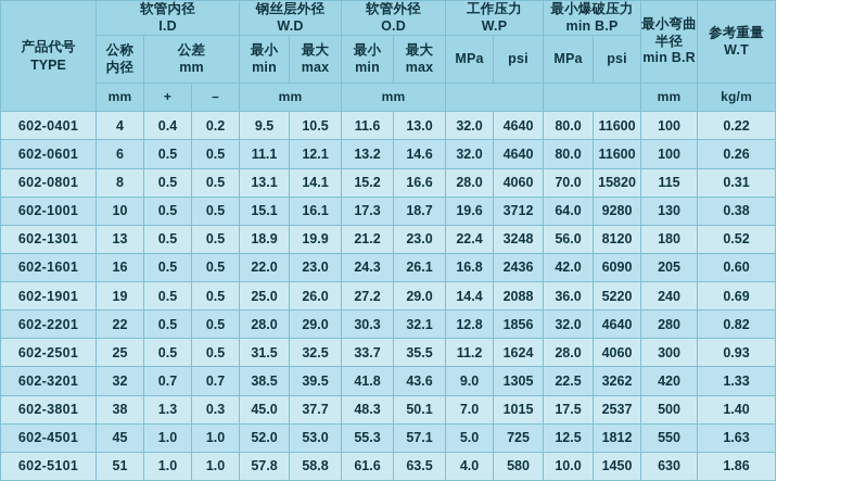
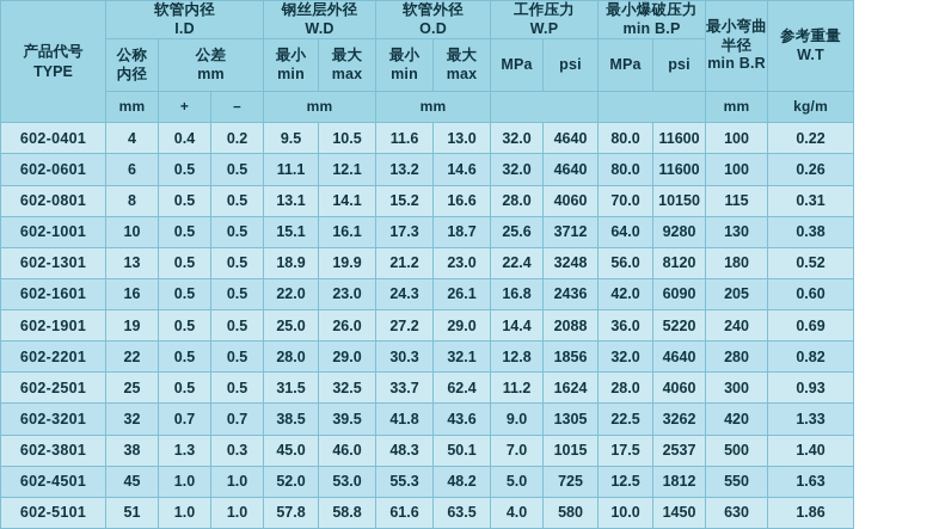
  产品代号 TYPE	软管内径 I.D	钢丝层外径 W.D	软管外径 O.D	工作压力 W.P	最小爆破压力 min B.P	最小弯曲半径 min B.R	参考重量 W.T
  公称 内径	公差 mm	最小 min	最大 max	最小 min	最大 max	MPa	psi	MPa	psi
  mm	+	－	mm	mm			mm	kg/m
  602-0401	4	0.4	0.2	9.5	10.5	11.6	13.0	32.0	4640	80.0	11600	100	0.22
  602-0601	6	0.5	0.5	11.1	12.1	13.2	14.6	32.0	4640	80.0	11600	100	0.26
- 602-0801	8	0.5	0.5	13.1	14.1	15.2	16.6	28.0	4060	70.0	15820	115	0.31
+ 602-0801	8	0.5	0.5	13.1	14.1	15.2	16.6	28.0	4060	70.0	10150	115	0.31
- 602-1001	10	0.5	0.5	15.1	16.1	17.3	18.7	19.6	3712	64.0	9280	130	0.38
+ 602-1001	10	0.5	0.5	15.1	16.1	17.3	18.7	25.6	3712	64.0	9280	130	0.38
  602-1301	13	0.5	0.5	18.9	19.9	21.2	23.0	22.4	3248	56.0	8120	180	0.52
  602-1601	16	0.5	0.5	22.0	23.0	24.3	26.1	16.8	2436	42.0	6090	205	0.60
  602-1901	19	0.5	0.5	25.0	26.0	27.2	29.0	14.4	2088	36.0	5220	240	0.69
  602-2201	22	0.5	0.5	28.0	29.0	30.3	32.1	12.8	1856	32.0	4640	280	0.82
- 602-2501	25	0.5	0.5	31.5	32.5	33.7	35.5	11.2	1624	28.0	4060	300	0.93
+ 602-2501	25	0.5	0.5	31.5	32.5	33.7	62.4	11.2	1624	28.0	4060	300	0.93
  602-3201	32	0.7	0.7	38.5	39.5	41.8	43.6	9.0	1305	22.5	3262	420	1.33
- 602-3801	38	1.3	0.3	45.0	37.7	48.3	50.1	7.0	1015	17.5	2537	500	1.40
+ 602-3801	38	1.3	0.3	45.0	46.0	48.3	50.1	7.0	1015	17.5	2537	500	1.40
- 602-4501	45	1.0	1.0	52.0	53.0	55.3	57.1	5.0	725	12.5	1812	550	1.63
+ 602-4501	45	1.0	1.0	52.0	53.0	55.3	48.2	5.0	725	12.5	1812	550	1.63
  602-5101	51	1.0	1.0	57.8	58.8	61.6	63.5	4.0	580	10.0	1450	630	1.86
